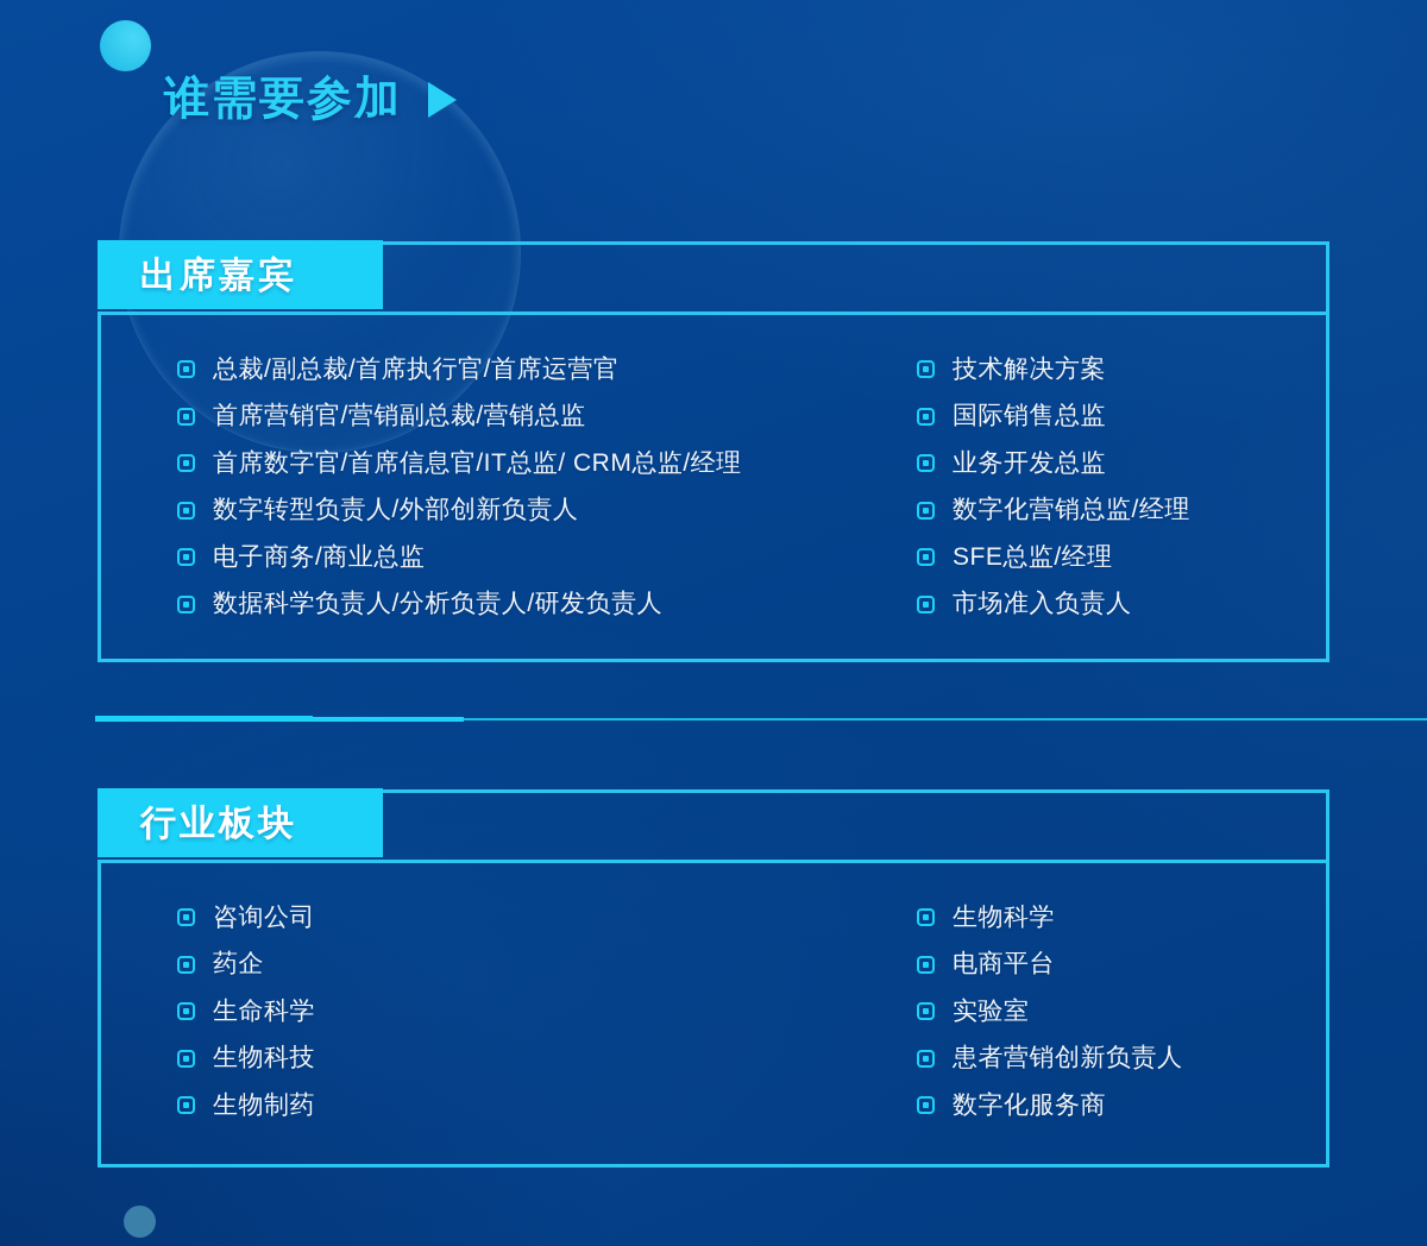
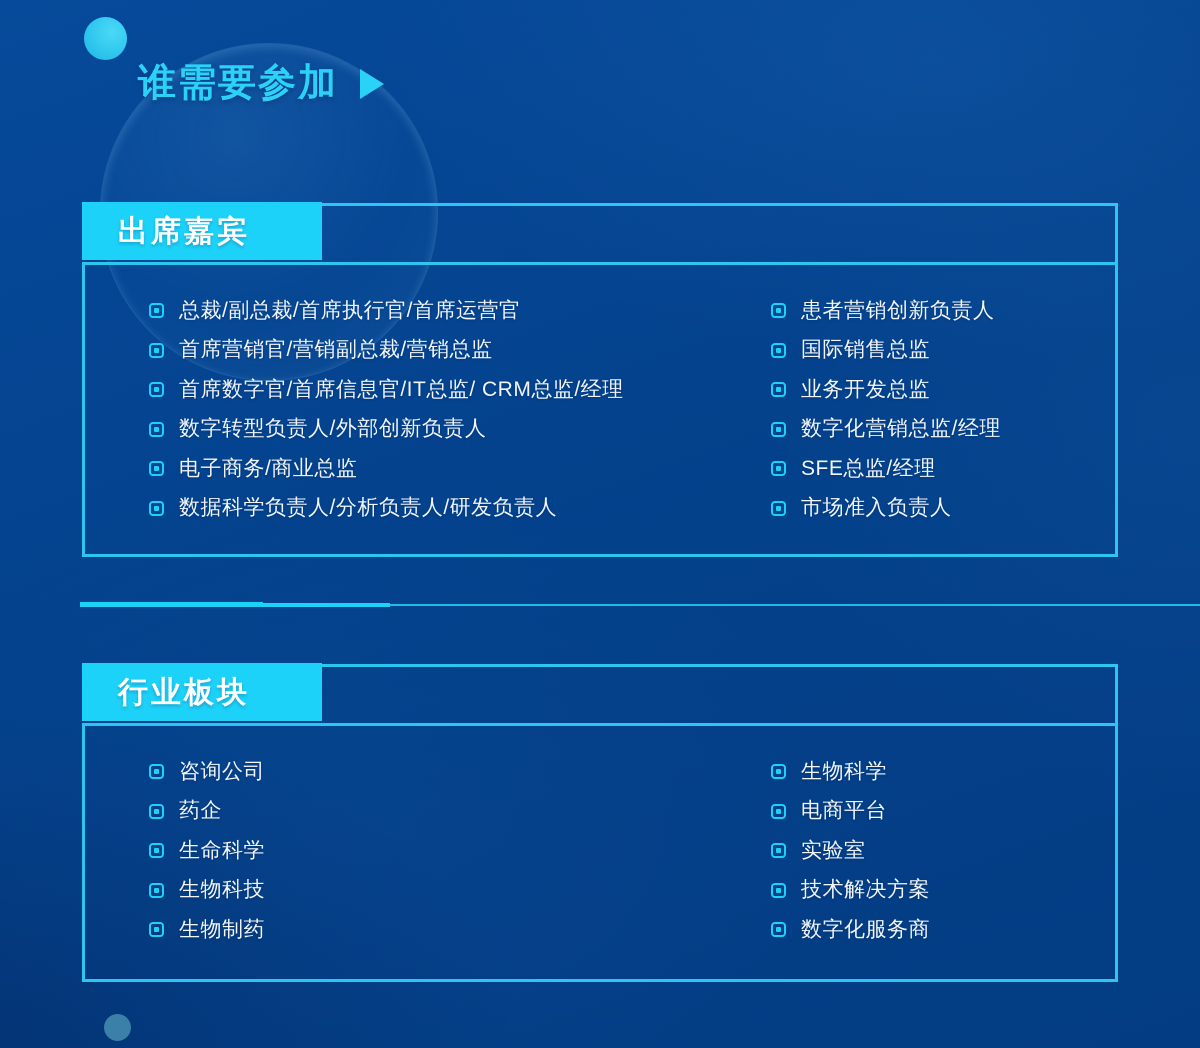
  谁需要参加
  出席嘉宾
  总裁/副总裁/首席执行官/首席运营官
  首席营销官/营销副总裁/营销总监
  首席数字官/首席信息官/IT总监/ CRM总监/经理
  数字转型负责人/外部创新负责人
  电子商务/商业总监
  数据科学负责人/分析负责人/研发负责人
- 技术解决方案
+ 患者营销创新负责人
  国际销售总监
  业务开发总监
  数字化营销总监/经理
  SFE总监/经理
  市场准入负责人
  行业板块
  咨询公司
  药企
  生命科学
  生物科技
  生物制药
  生物科学
  电商平台
  实验室
- 患者营销创新负责人
+ 技术解决方案
  数字化服务商
